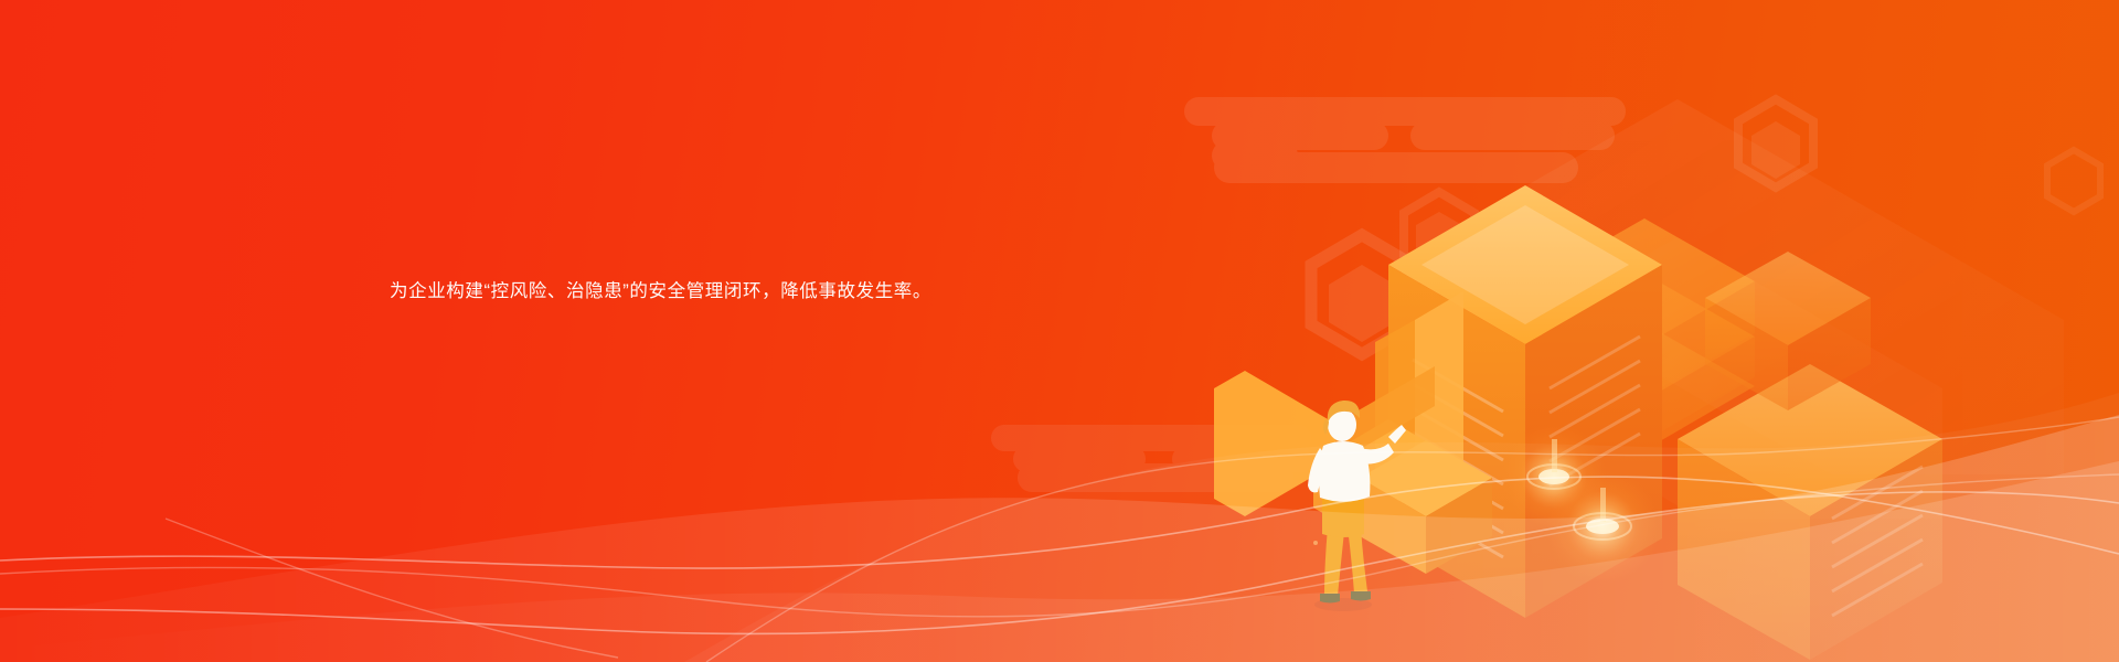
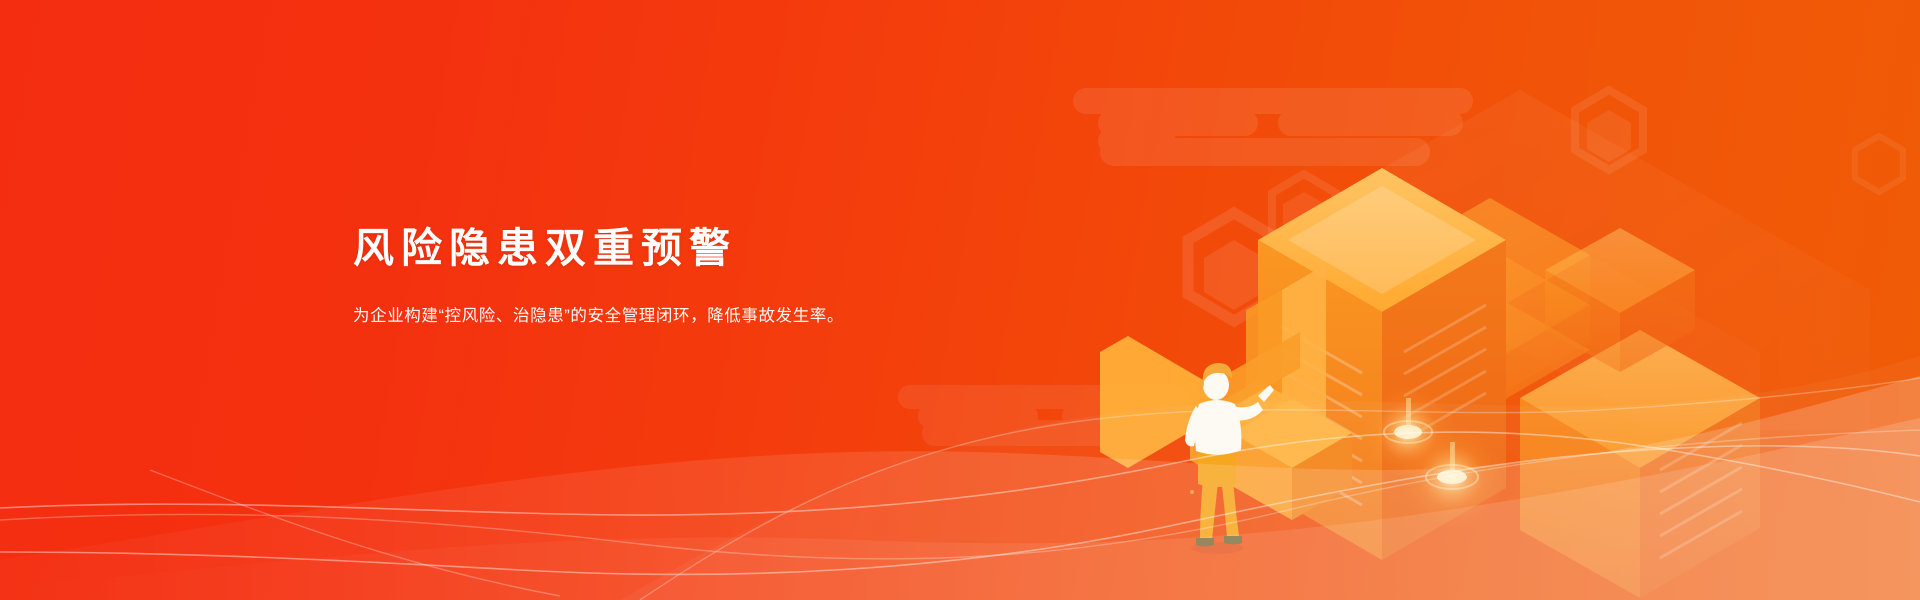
+ 风险隐患双重预警
  为企业构建“控风险、治隐患”的安全管理闭环，降低事故发生率。
